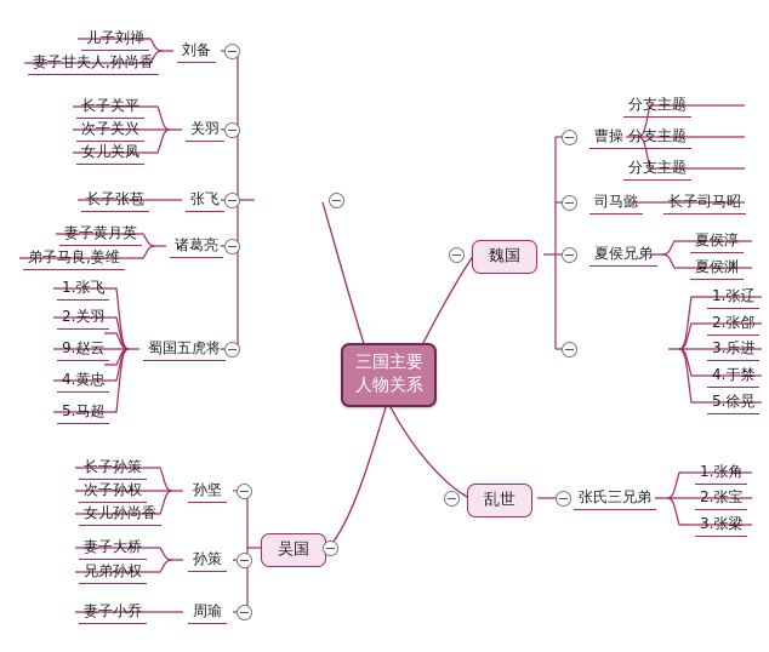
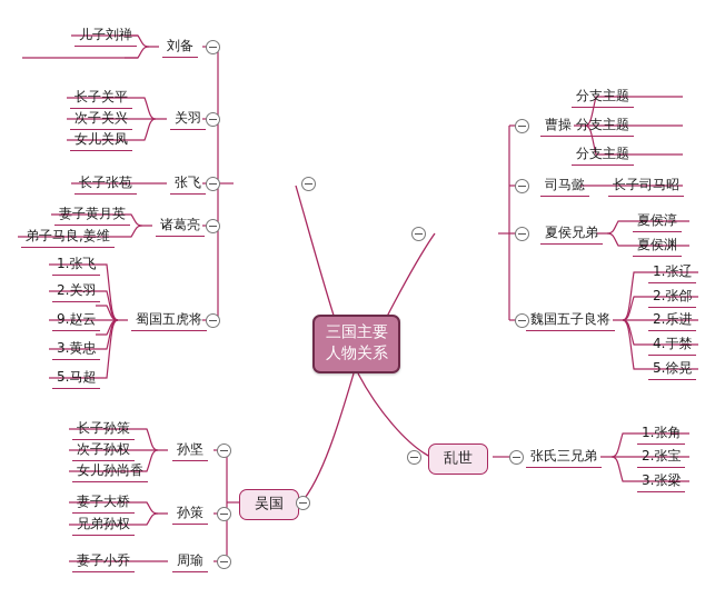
  三国主要
  人物关系
  刘备
  儿子刘禅
- 妻子甘夫人,孙尚香
  关羽
  长子关平
  次子关兴
  女儿关凤
  张飞
  长子张苞
  诸葛亮
  妻子黄月英
  弟子马良,姜维
  蜀国五虎将
  1.张飞
  2.关羽
  9.赵云
- 4.黄忠
+ 3.黄忠
  5.马超
- 魏国
  曹操
  分支主题
  分支主题
  分支主题
  司马懿
  长子司马昭
  夏侯兄弟
  夏侯淳
  夏侯渊
+ 魏国五子良将
  1.张辽
  2.张郃
- 3.乐进
+ 2.乐进
  4.于禁
  5.徐晃
  吴国
  孙坚
  长子孙策
  次子孙权
  女儿孙尚香
  孙策
  妻子大桥
  兄弟孙权
  周瑜
  妻子小乔
  乱世
  张氏三兄弟
  1.张角
  2.张宝
  3.张梁
